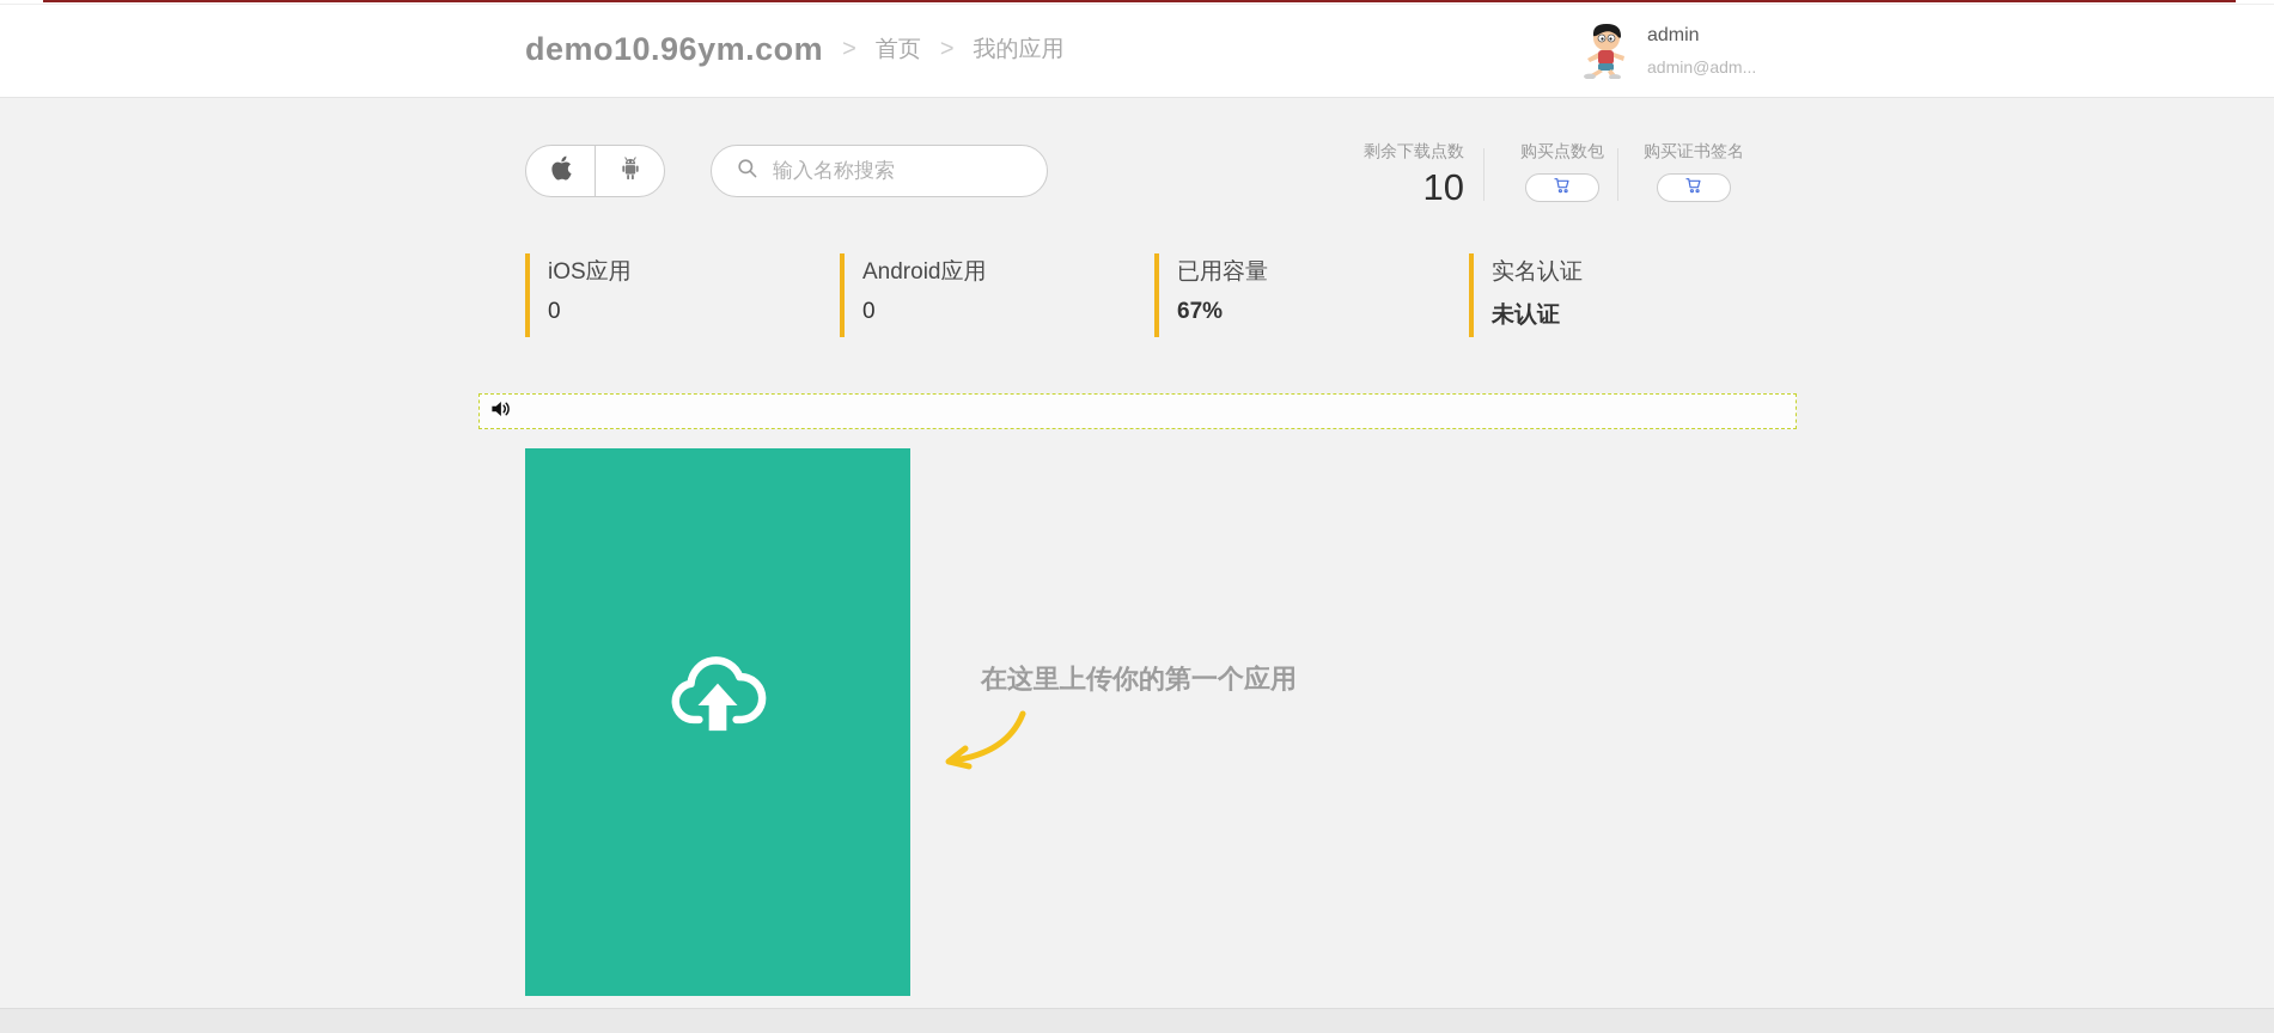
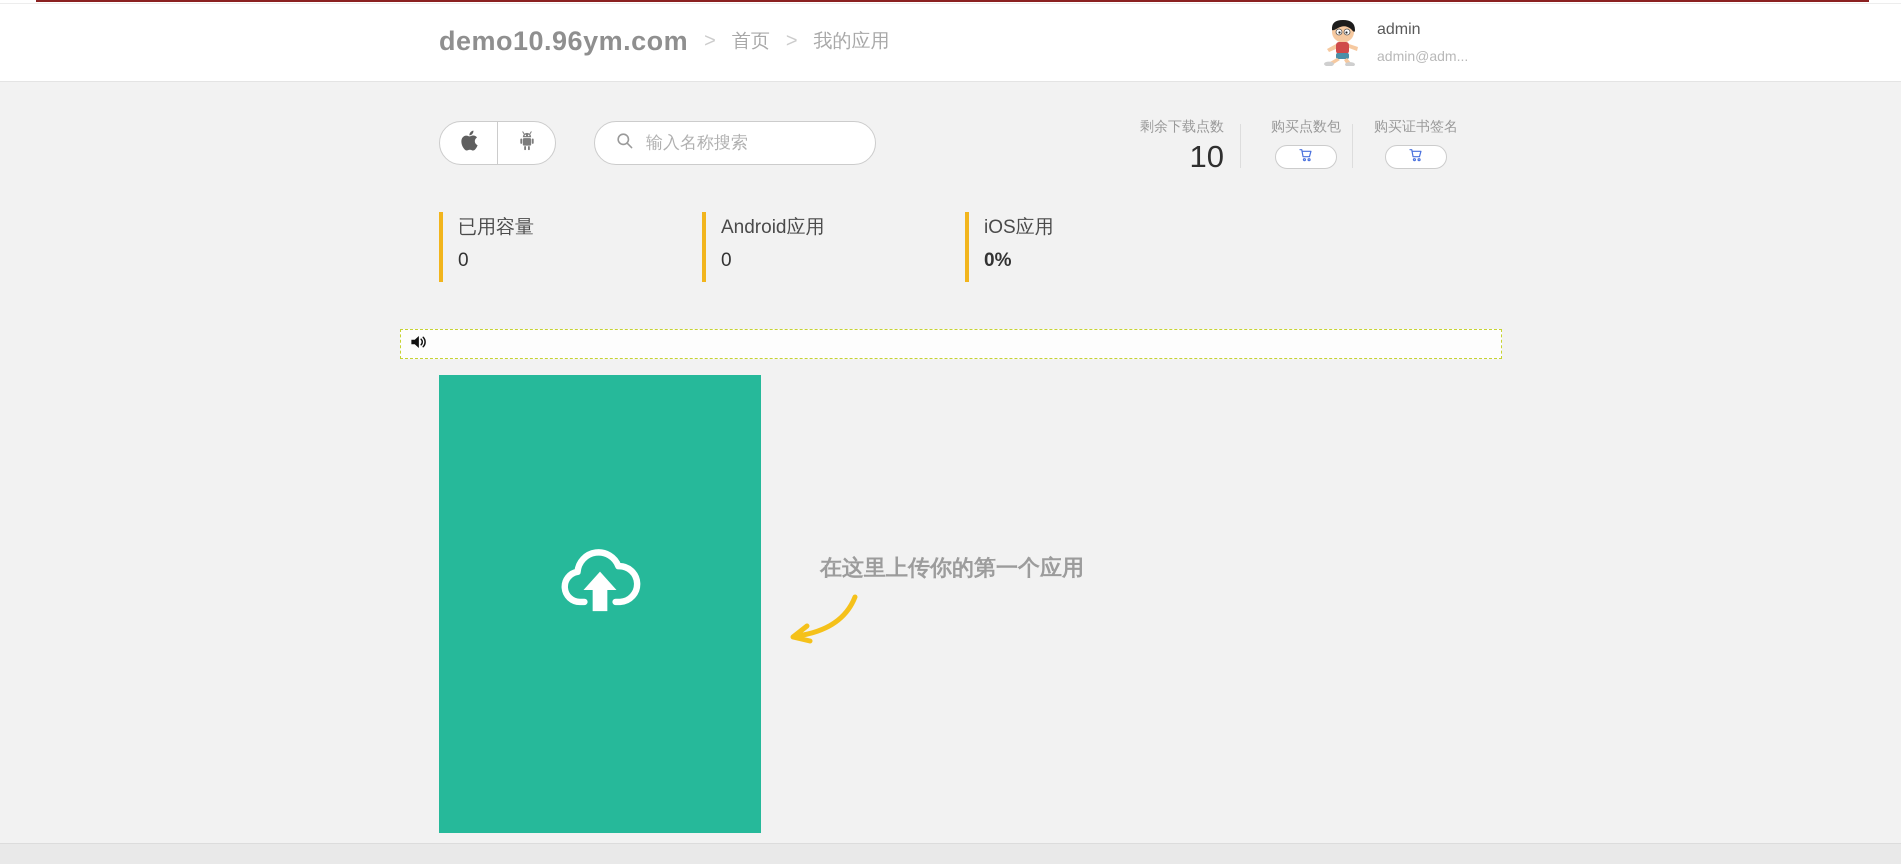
  demo10.96ym.com
  >
  首页
  >
  我的应用
  admin
  admin@adm...
  输入名称搜索
  剩余下载点数
  10
  购买点数包
  购买证书签名
- iOS应用
+ 已用容量
  0
  Android应用
  0
- 已用容量
+ iOS应用
- 67%
+ 0%
- 实名认证
- 未认证
  在这里上传你的第一个应用
